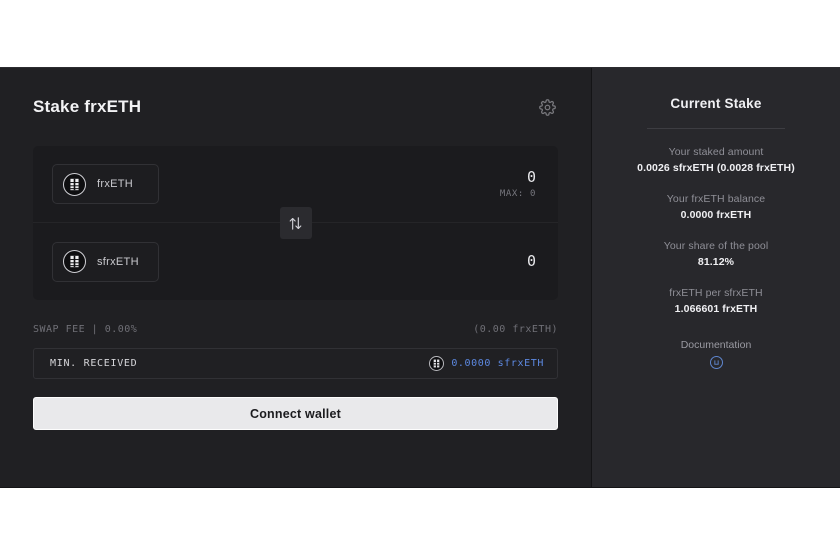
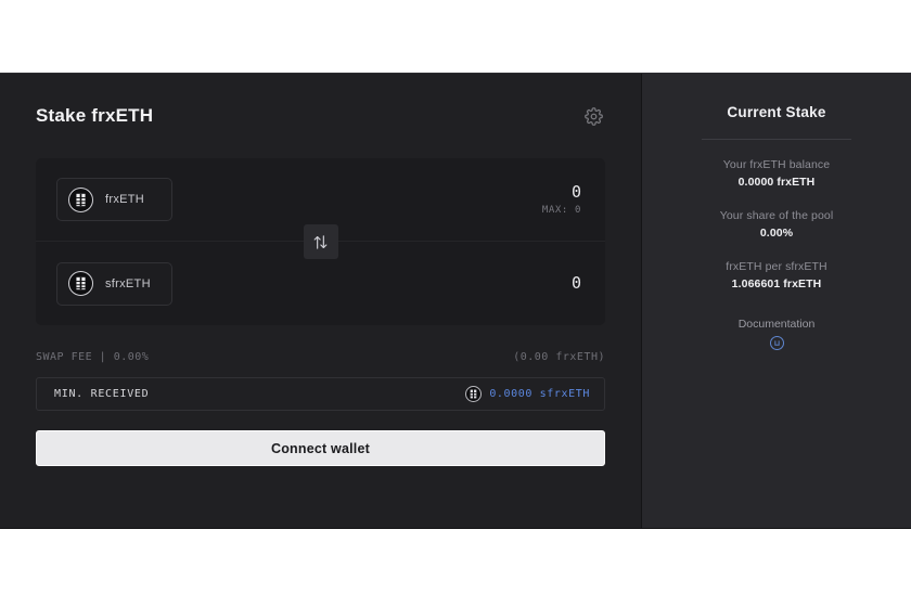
  Stake frxETH
  frxETH
  0
  MAX: 0
  sfrxETH
  0
  SWAP FEE | 0.00%
  (0.00 frxETH)
  MIN. RECEIVED
  0.0000 sfrxETH
  Connect wallet
  Current Stake
- Your staked amount
- 0.0026 sfrxETH (0.0028 frxETH)
  Your frxETH balance
  0.0000 frxETH
  Your share of the pool
- 81.12%
+ 0.00%
  frxETH per sfrxETH
  1.066601 frxETH
  Documentation
